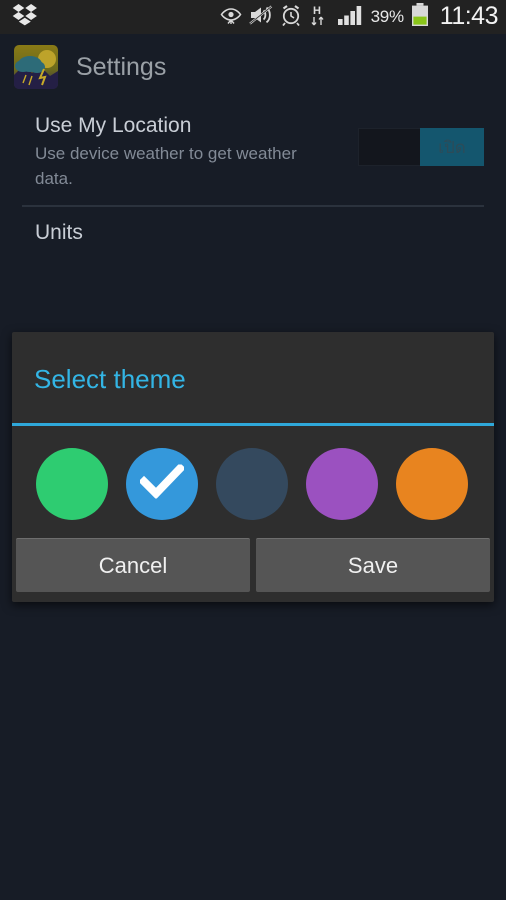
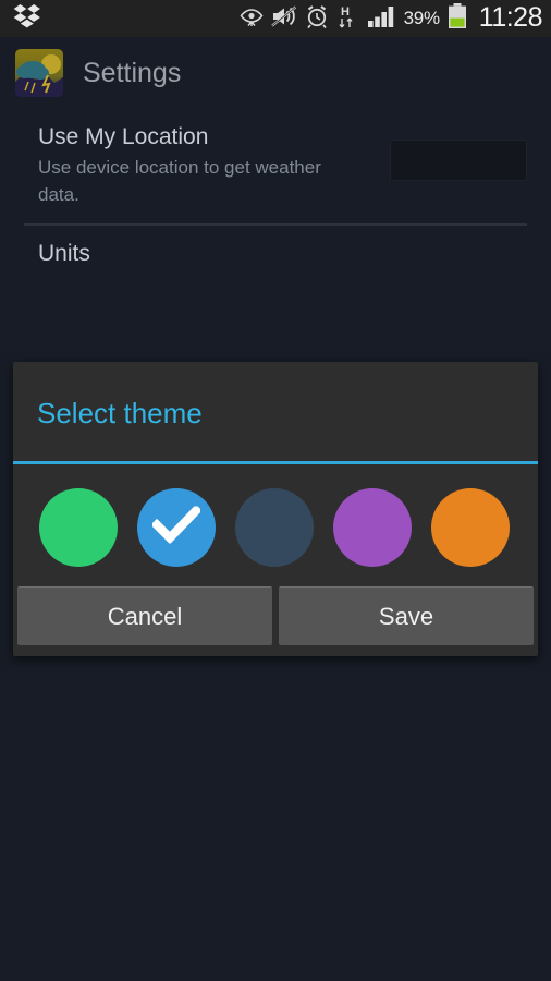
  H
  39%
- 11:43
+ 11:28
  Settings
  Use My Location
- Use device weather to get weather data.
+ Use device location to get weather data.
- เปิด
  Units
  Select theme
  Cancel
  Save
